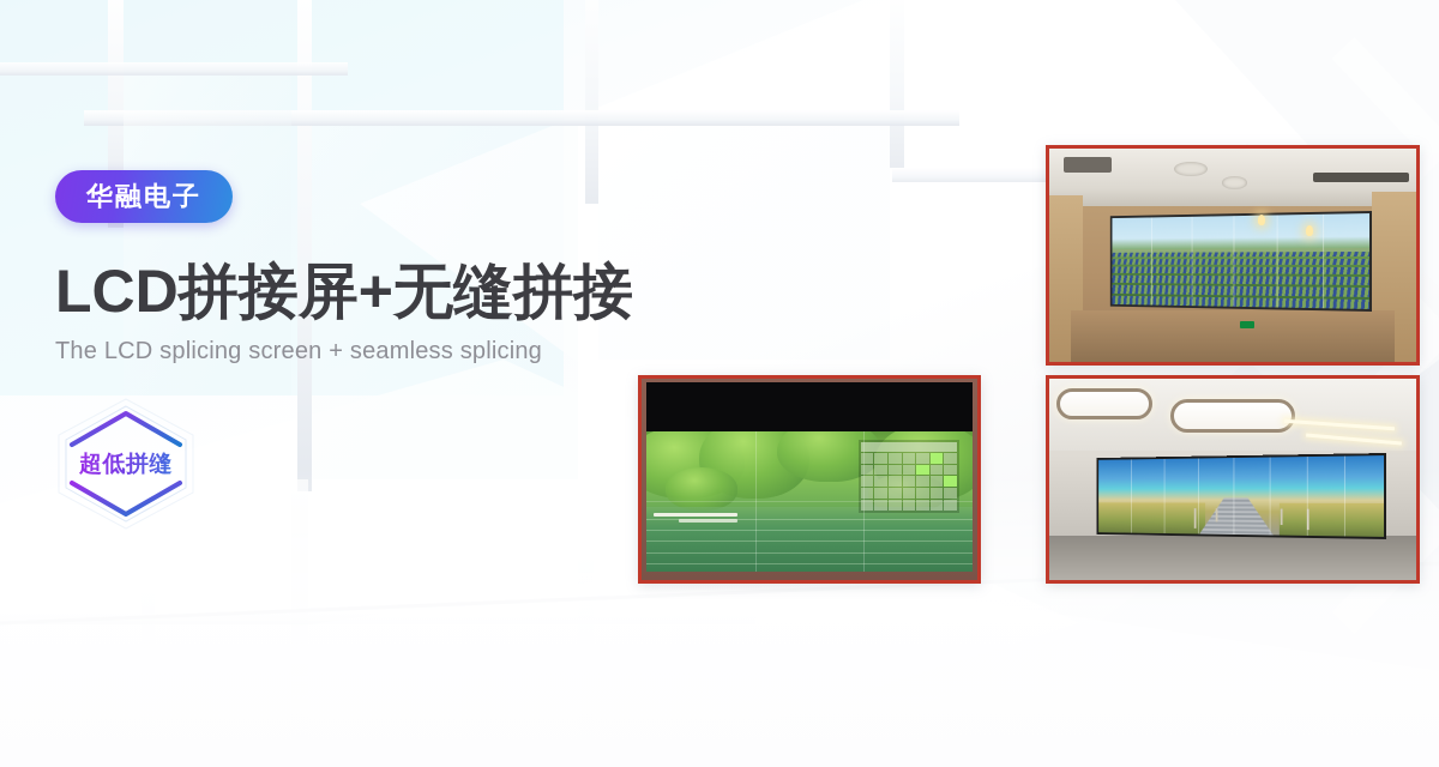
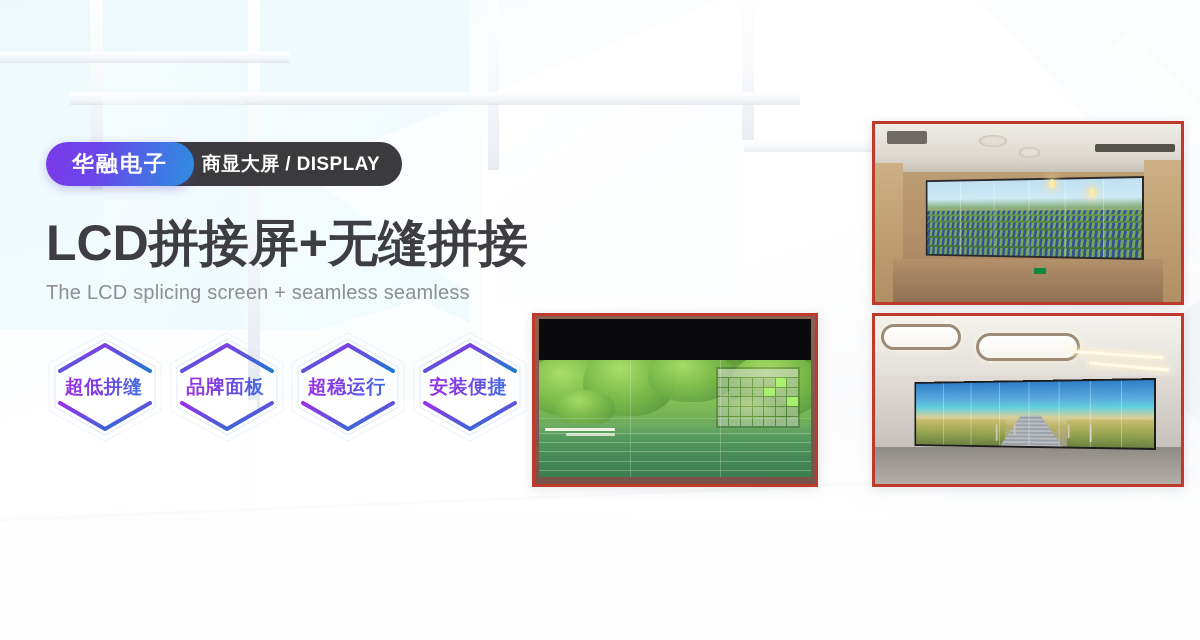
+ 商显大屏 / DISPLAY
  华融电子
  LCD拼接屏+无缝拼接
- The LCD splicing screen + seamless splicing
+ The LCD splicing screen + seamless seamless
  超低拼缝
+ 品牌面板
+ 超稳运行
+ 安装便捷
